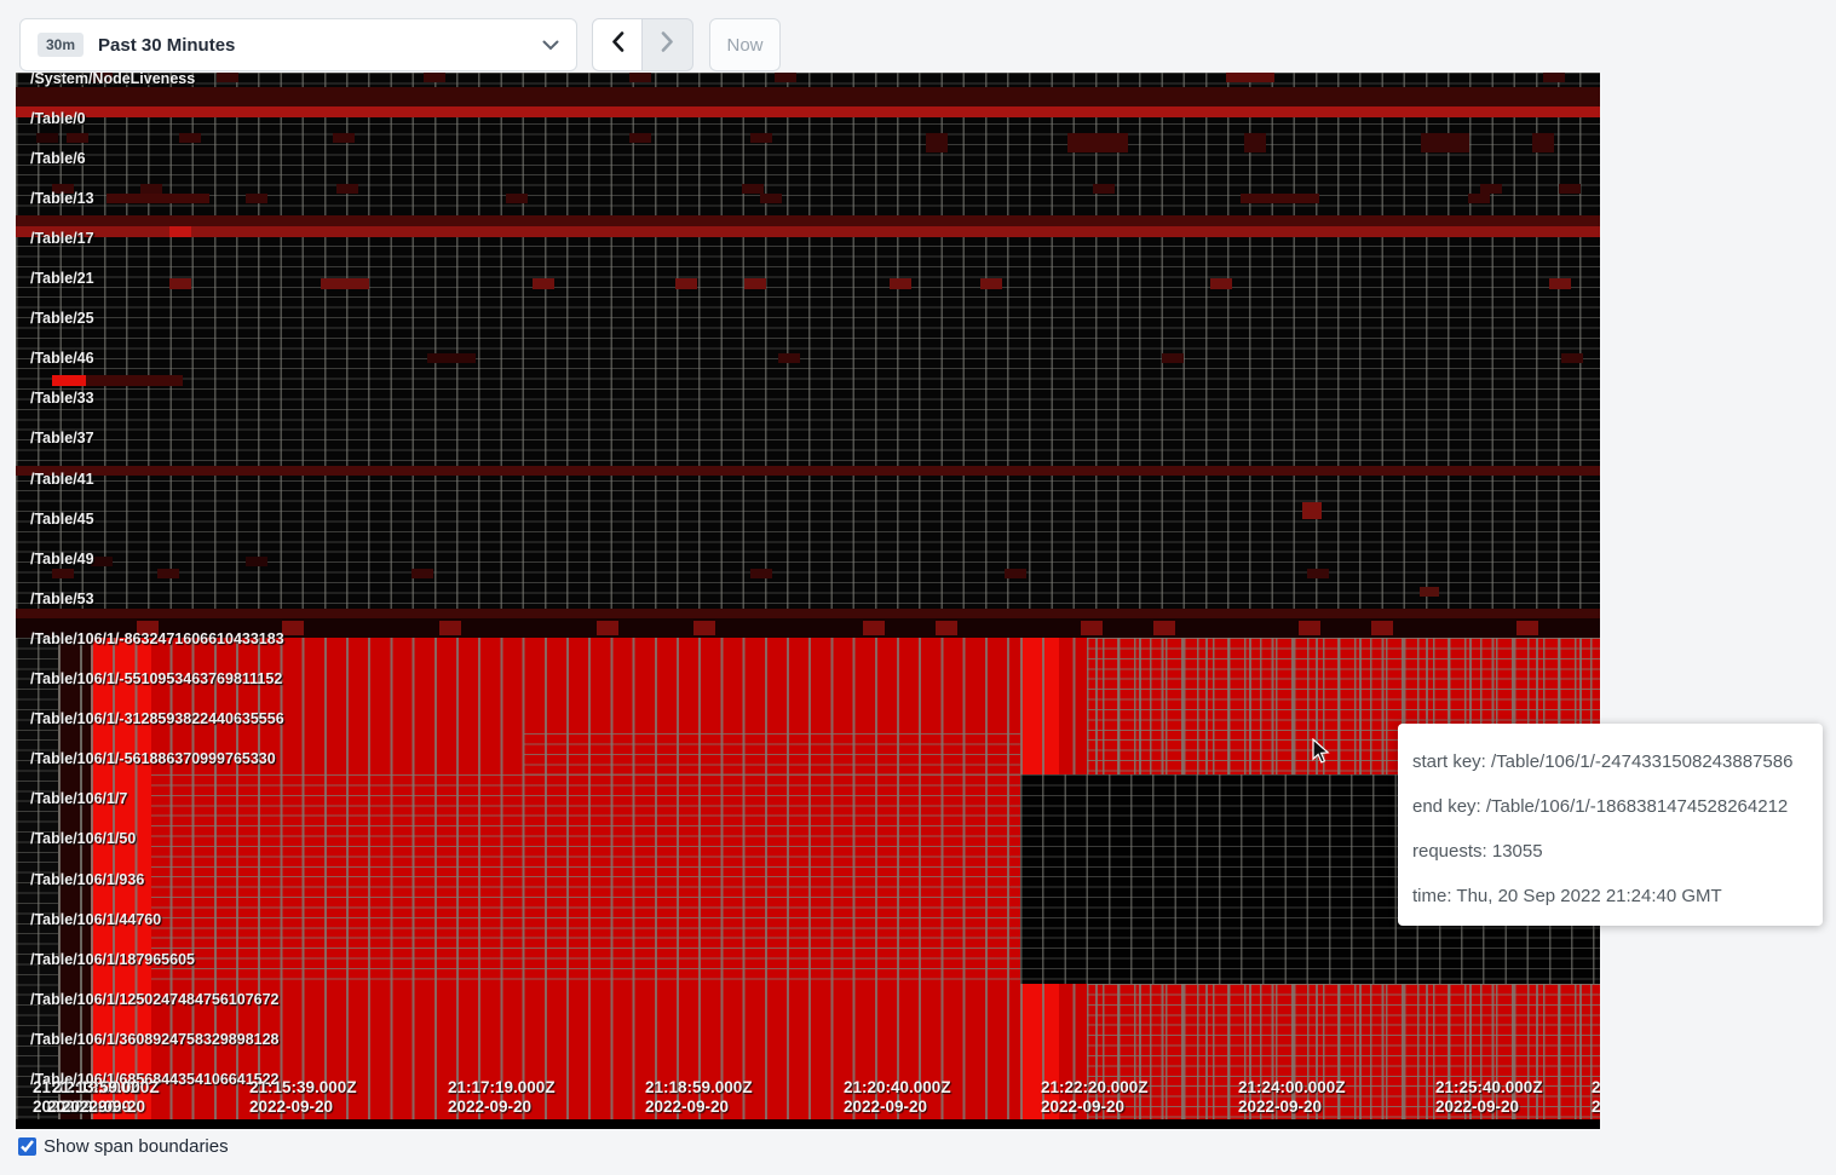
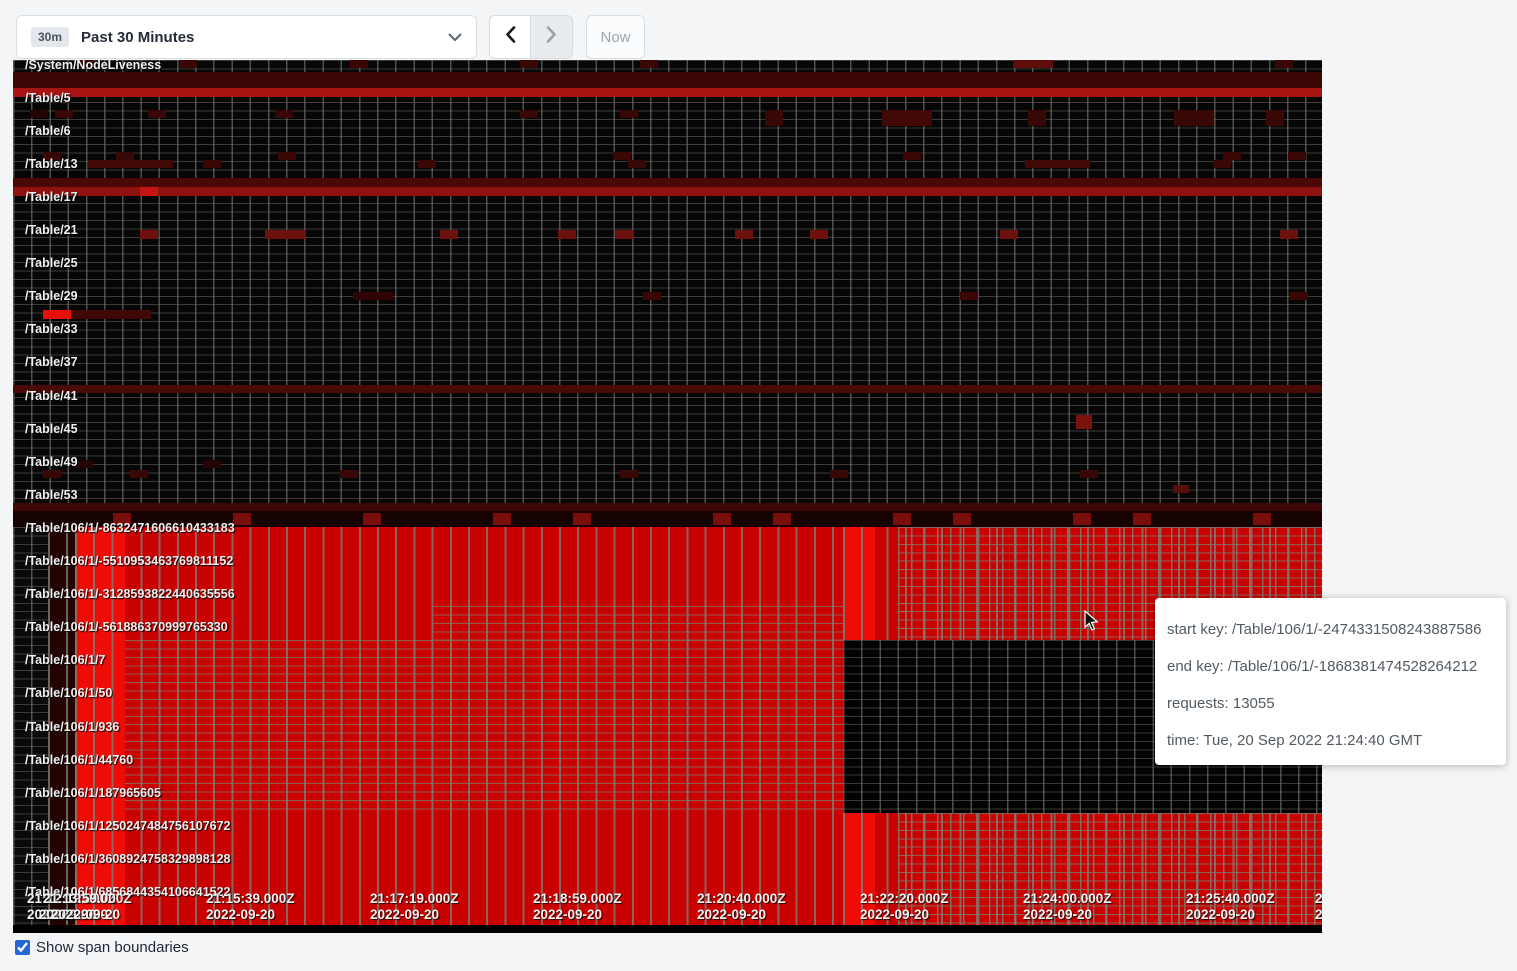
  30m
  Past 30 Minutes
  Now
  /System/NodeLiveness
- /Table/0
+ /Table/5
  /Table/6
  /Table/13
  /Table/17
  /Table/21
  /Table/25
- /Table/46
+ /Table/29
  /Table/33
  /Table/37
  /Table/41
  /Table/45
  /Table/49
  /Table/53
  /Table/106/1/-8632471606610433183
  /Table/106/1/-5510953463769811152
  /Table/106/1/-3128593822440635556
  /Table/106/1/-561886370999765330
  /Table/106/1/7
  /Table/106/1/50
  /Table/106/1/936
  /Table/106/1/44760
  /Table/106/1/187965605
  /Table/106/1/1250247484756107672
  /Table/106/1/3608924758329898128
  /Table/106/1/6856844354106641522
  21:15:39.000Z
  2022-09-20
  21:17:19.000Z
  2022-09-20
  21:18:59.000Z
  2022-09-20
  21:20:40.000Z
  2022-09-20
  21:22:20.000Z
  2022-09-20
  21:24:00.000Z
  2022-09-20
  21:25:40.000Z
  2022-09-20
  21:12:19.000Z
  21:13:59.000Z
  2022-09-20
  2022-09-20
  2022-09-20
  start key: /Table/106/1/-2474331508243887586
  end key: /Table/106/1/-1868381474528264212
  requests: 13055
- time: Thu, 20 Sep 2022 21:24:40 GMT
+ time: Tue, 20 Sep 2022 21:24:40 GMT
  Show span boundaries
